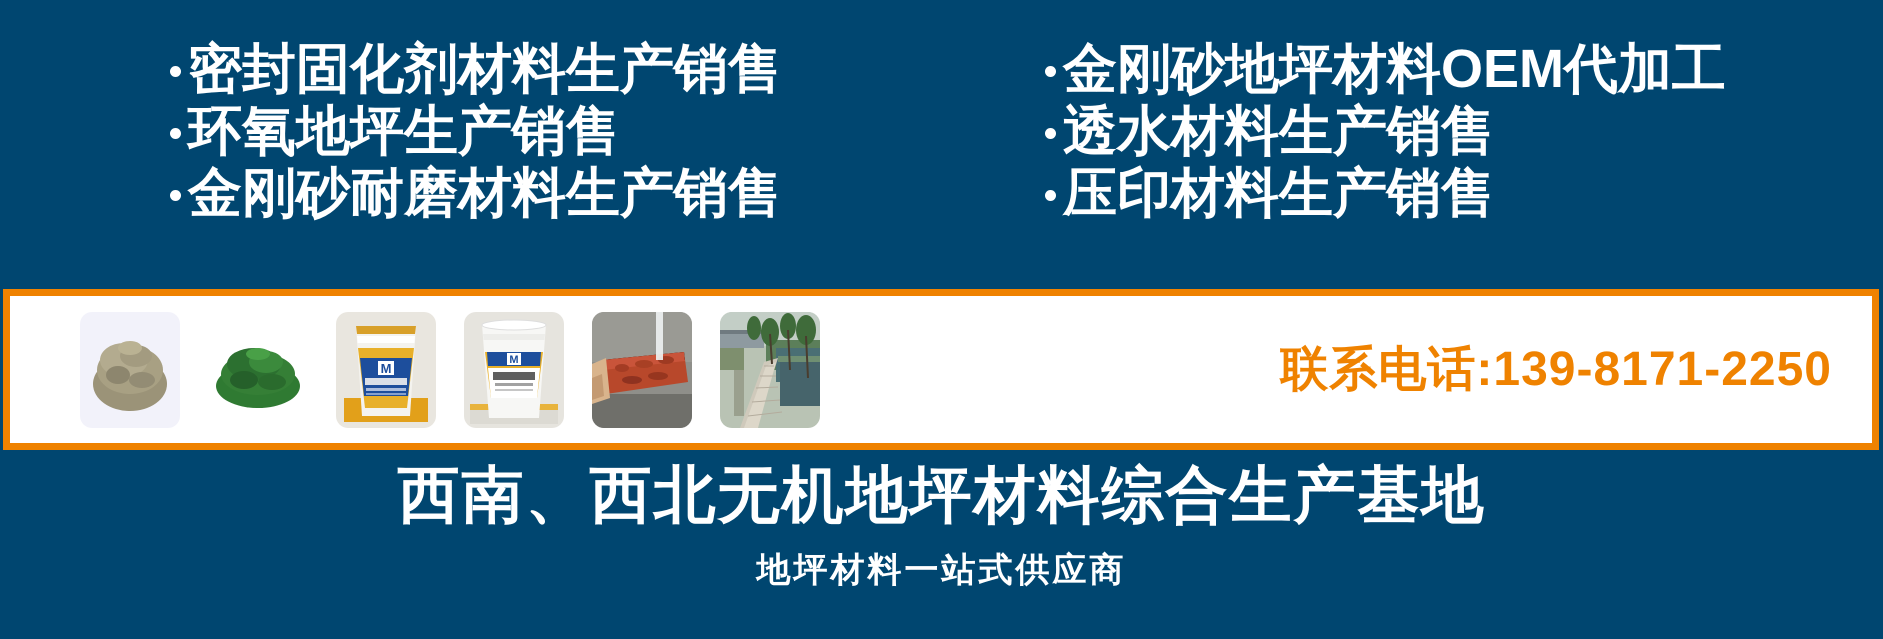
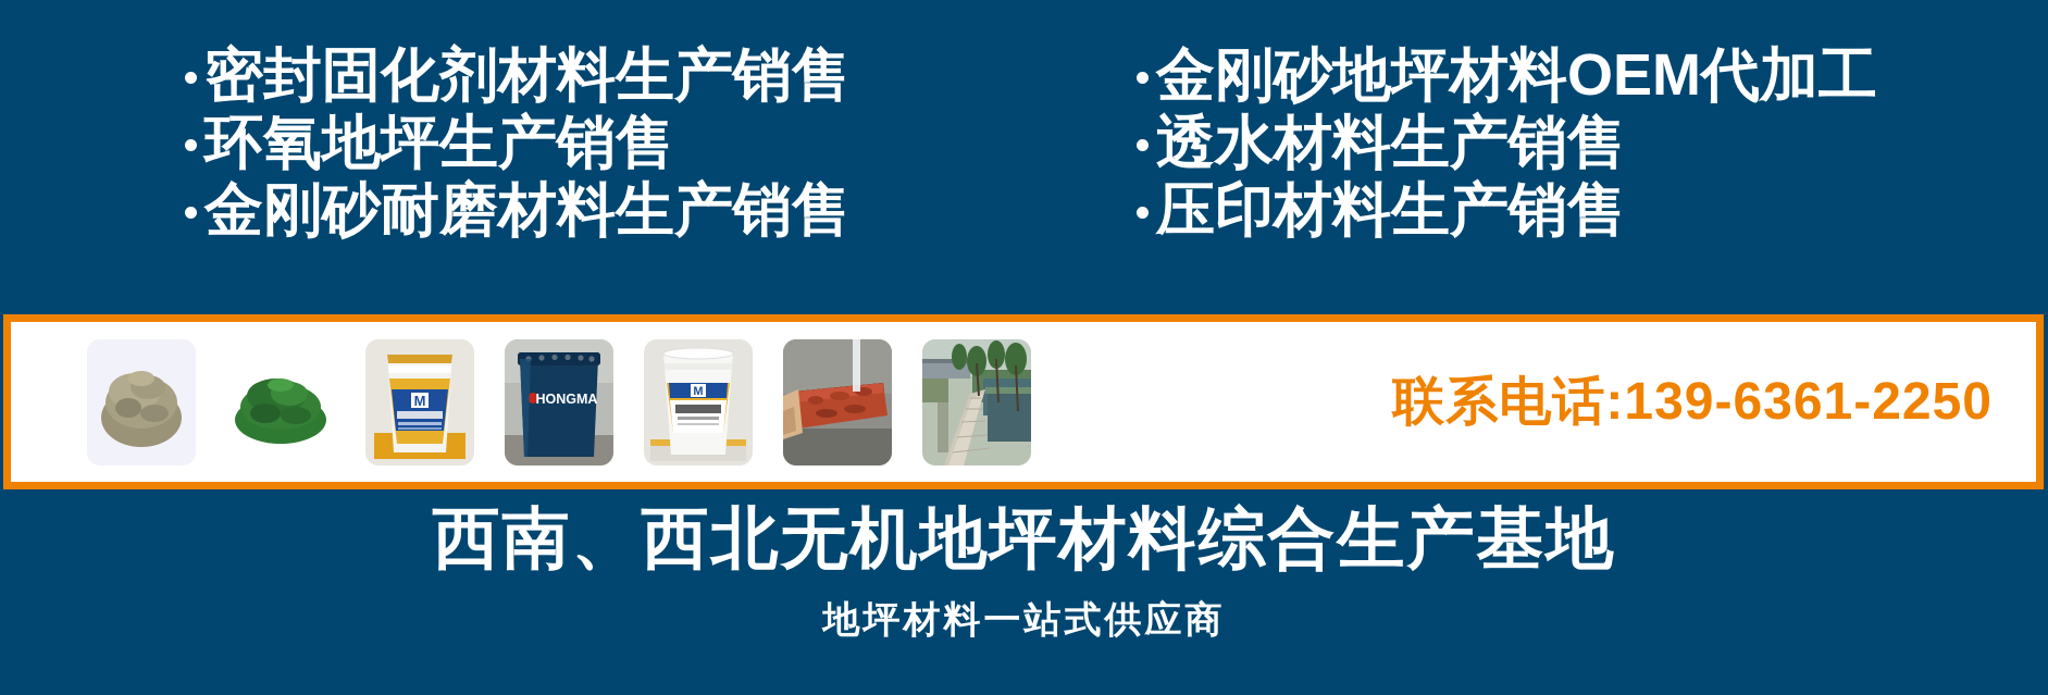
  密封固化剂材料生产销售
  环氧地坪生产销售
  金刚砂耐磨材料生产销售
  金刚砂地坪材料OEM代加工
  透水材料生产销售
  压印材料生产销售
  M
+ HONGMA
  M
- 联系电话:139-8171-2250
+ 联系电话:139-6361-2250
  西南、西北无机地坪材料综合生产基地
  地坪材料一站式供应商
